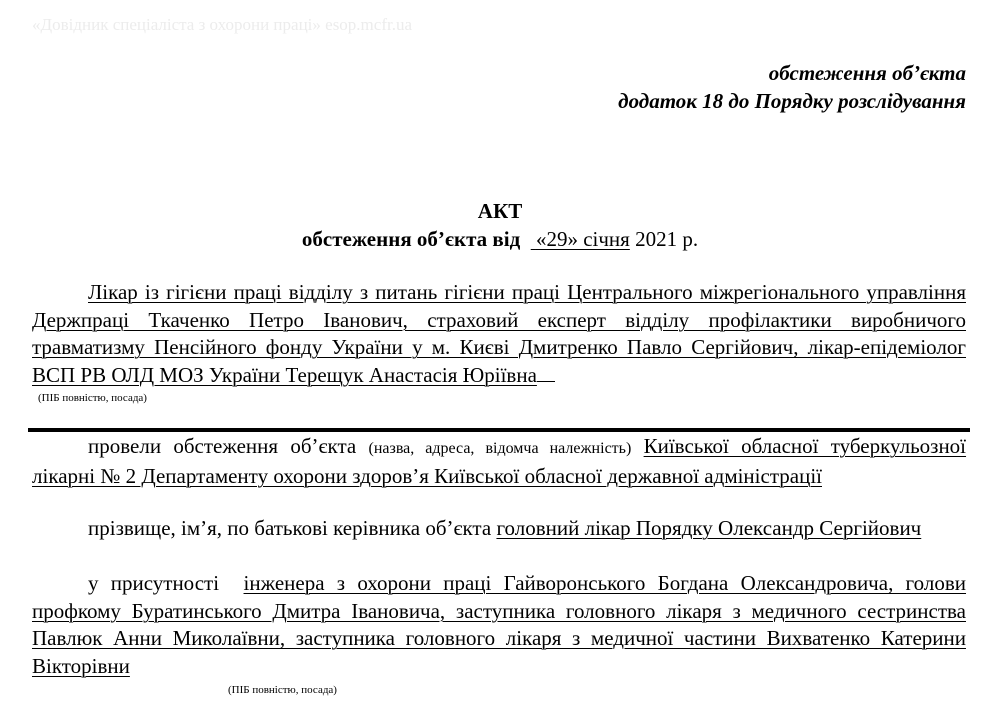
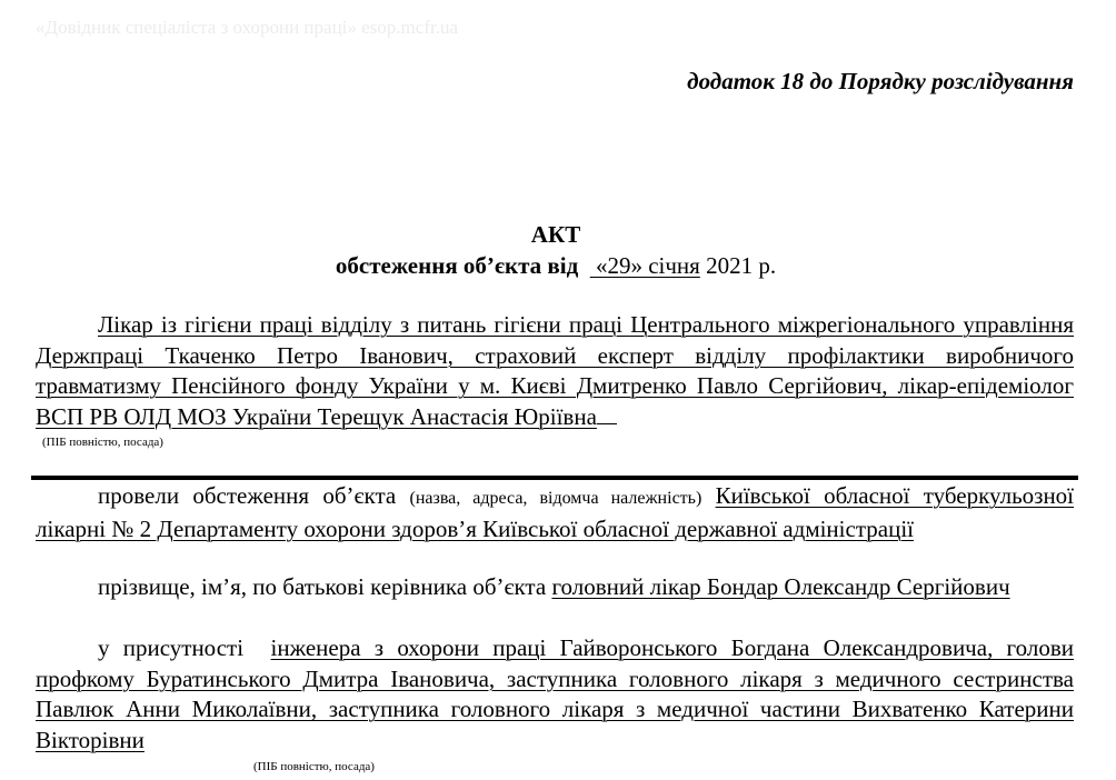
- обстеження об’єкта
  додаток 18 до Порядку розслідування
  АКТ
  обстеження об’єкта від «29» січня 2021 р.
  Лікар із гігієни праці відділу з питань гігієни праці Центрального міжрегіонального управління Держпраці Ткаченко Петро Іванович, страховий експерт відділу профілактики виробничого травматизму Пенсійного фонду України у м. Києві Дмитренко Павло Сергійович, лікар-епідеміолог ВСП РВ ОЛД МОЗ України Терещук Анастасія Юріївна
  (ПІБ повністю, посада)
  провели обстеження об’єкта (назва, адреса, відомча належність) Київської обласної туберкульозної лікарні № 2 Департаменту охорони здоров’я Київської обласної державної адміністрації
- прізвище, ім’я, по батькові керівника об’єкта головний лікар Порядку Олександр Сергійович
+ прізвище, ім’я, по батькові керівника об’єкта головний лікар Бондар Олександр Сергійович
  у присутності інженера з охорони праці Гайворонського Богдана Олександровича, голови профкому Буратинського Дмитра Івановича, заступника головного лікаря з медичного сестринства Павлюк Анни Миколаївни, заступника головного лікаря з медичної частини Вихватенко Катерини Вікторівни
  (ПІБ повністю, посада)
